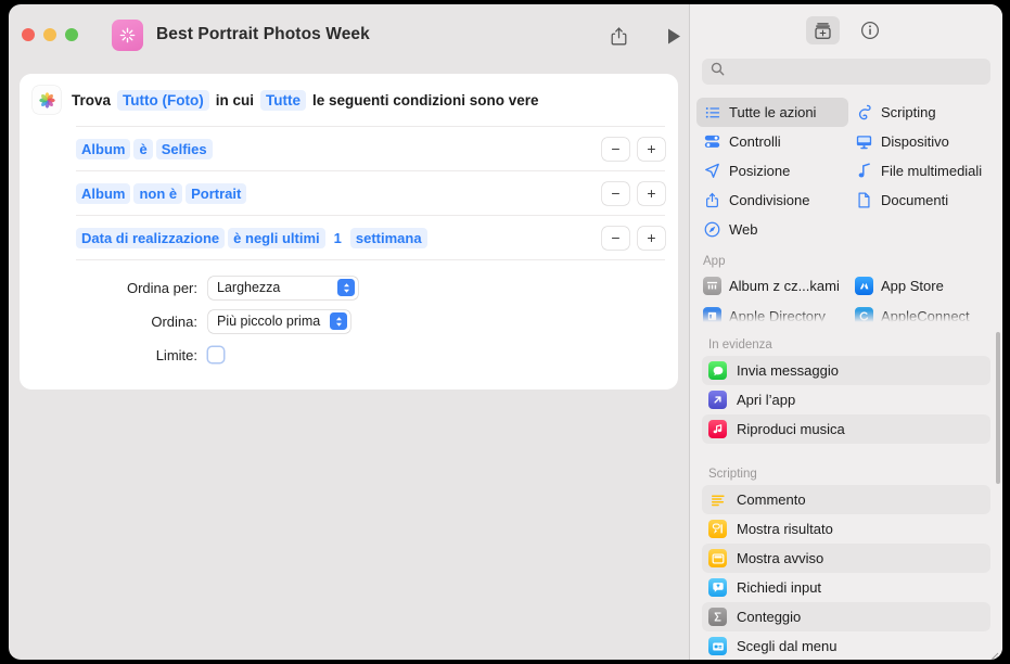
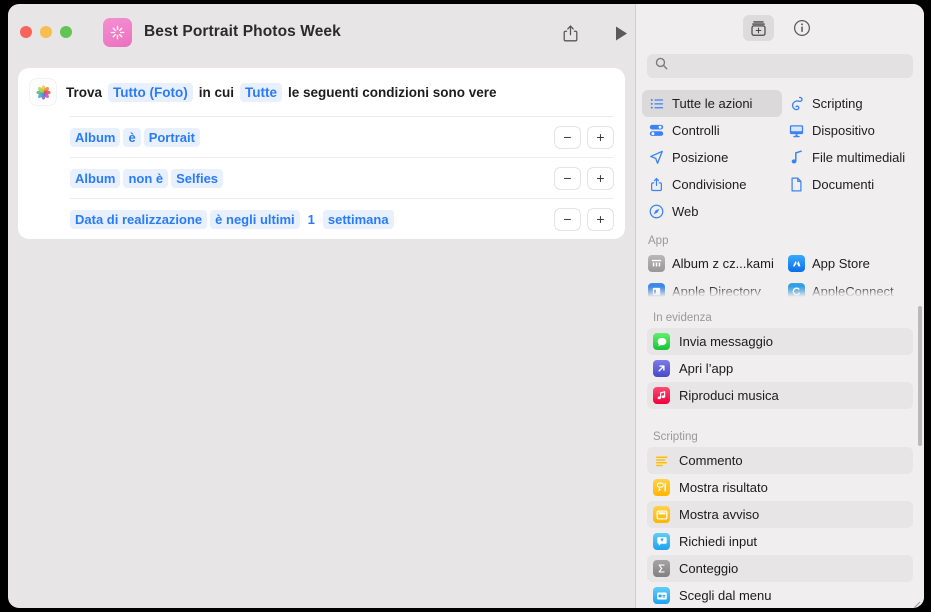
  Best Portrait Photos Week
  Trova
  Tutto (Foto)
  in cui
  Tutte
  le seguenti condizioni sono vere
  Album
  è
- Selfies
+ Portrait
  −
  +
  Album
  non è
- Portrait
+ Selfies
  −
  +
  Data di realizzazione
  è negli ultimi
  1
  settimana
  −
  +
- Ordina per:
- Larghezza
- Ordina:
- Più piccolo prima
- Limite:
  Tutte le azioni
  Scripting
  Controlli
  Dispositivo
  Posizione
  File multimediali
  Condivisione
  Documenti
  Web
  App
  Album z cz...kami
  App Store
  In evidenza
  Invia messaggio
  Apri l’app
  Riproduci musica
  Scripting
  Commento
  Mostra risultato
  Mostra avviso
  Richiedi input
  Conteggio
  Scegli dal menu
